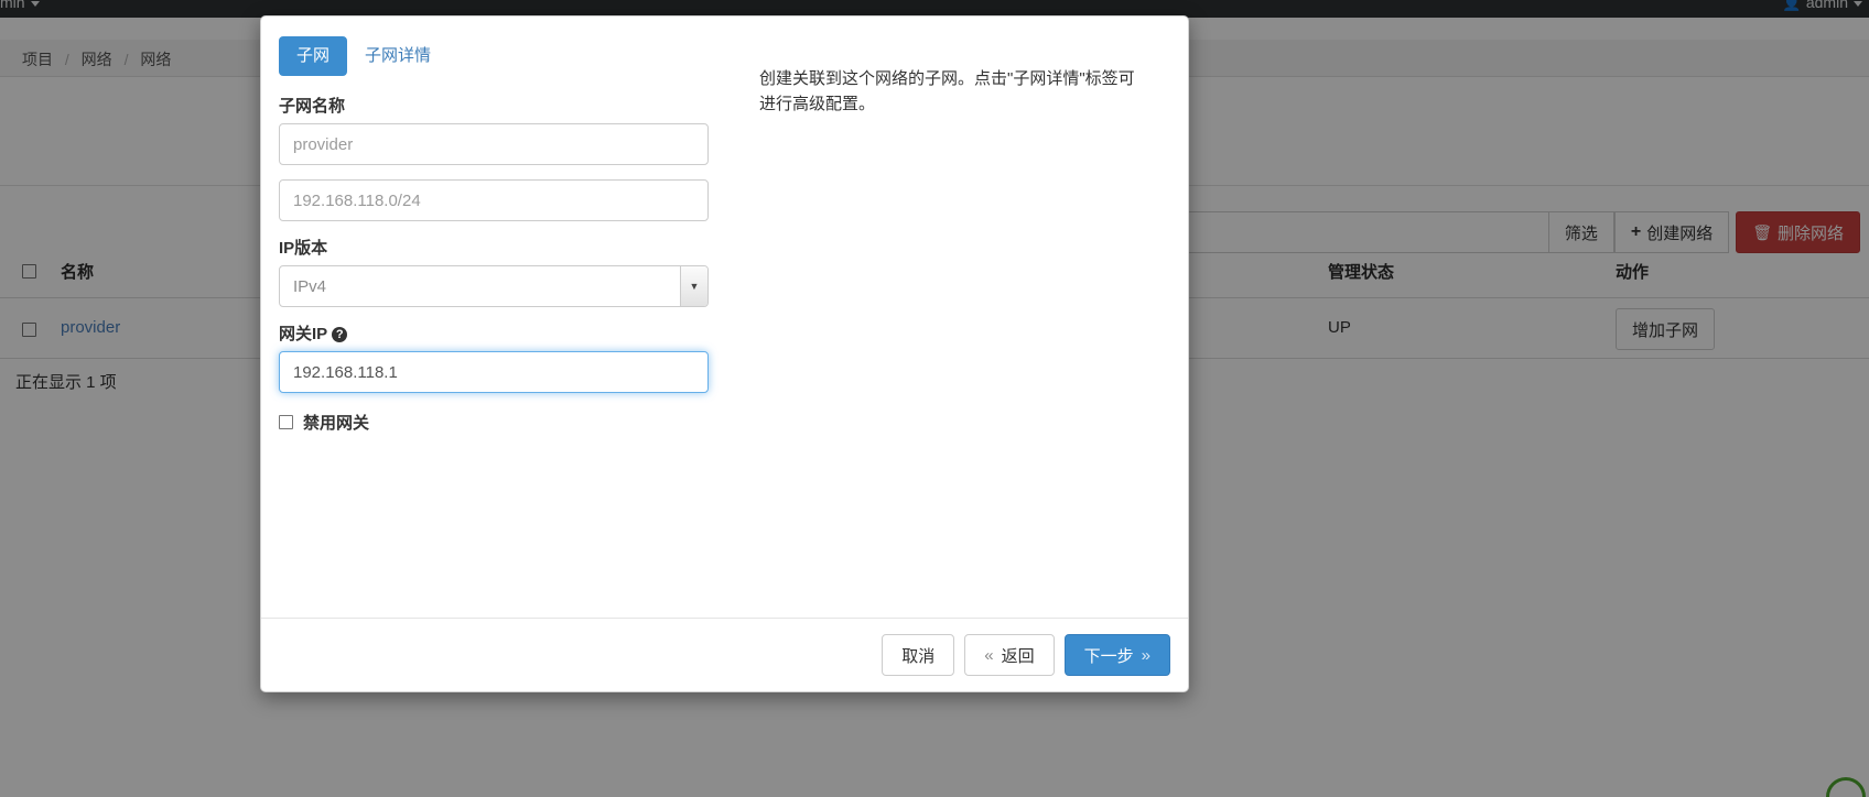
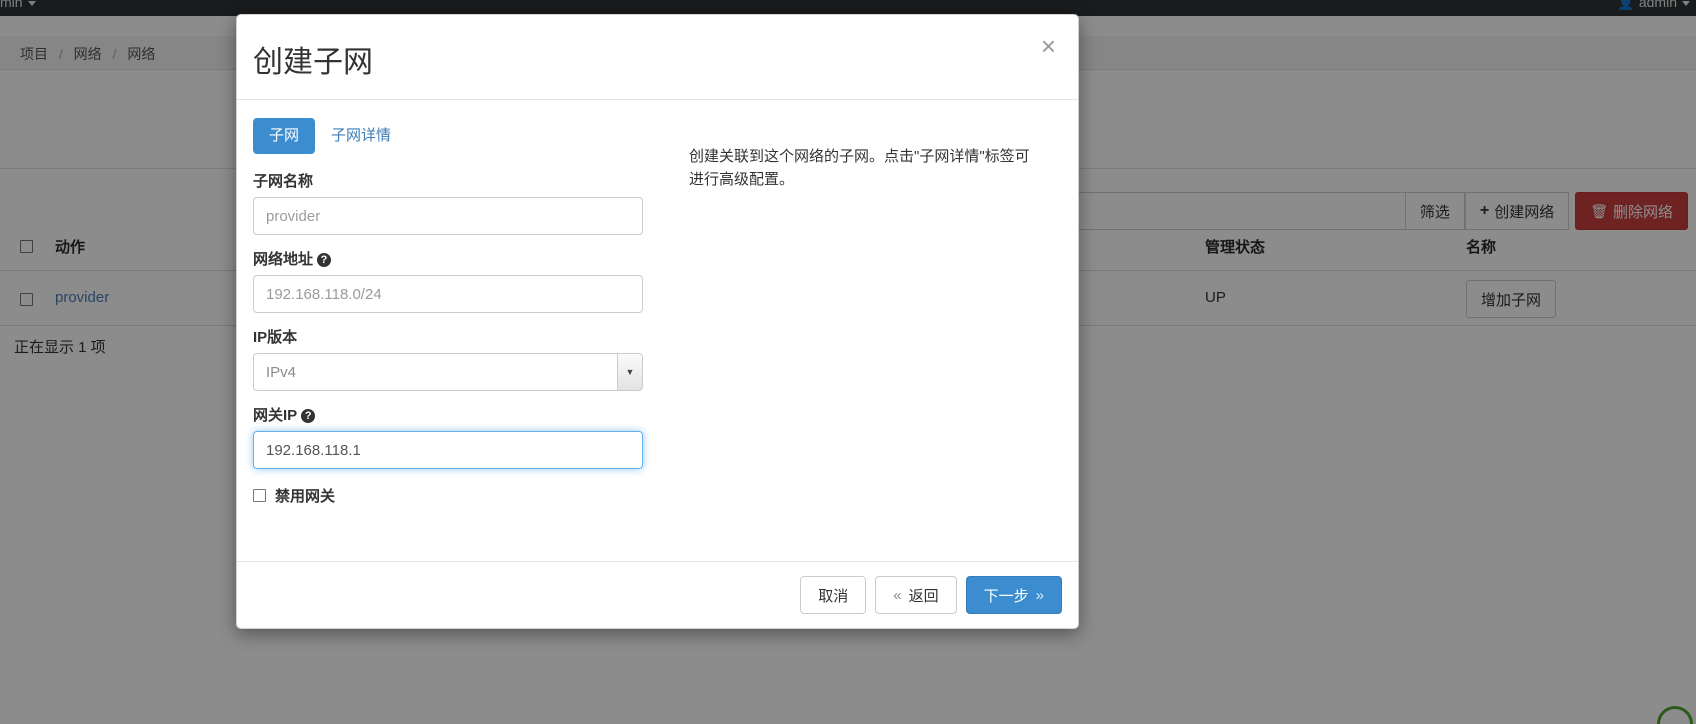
  min
  👤 admin
  项目 / 网络 / 网络
  筛选
  +
  创建网络
  🗑
  删除网络
- 名称
+ 动作
  管理状态
- 动作
+ 名称
  provider
  UP
  增加子网
  正在显示 1 项
+ 创建子网
+ ×
  子网
  子网详情
  子网名称
  provider
+ 网络地址 ?
  192.168.118.0/24
  IP版本
  IPv4
  ▼
  网关IP ?
  192.168.118.1
  禁用网关
  创建关联到这个网络的子网。点击"子网详情"标签可进行高级配置。
  取消
  «
  返回
  下一步
  »
